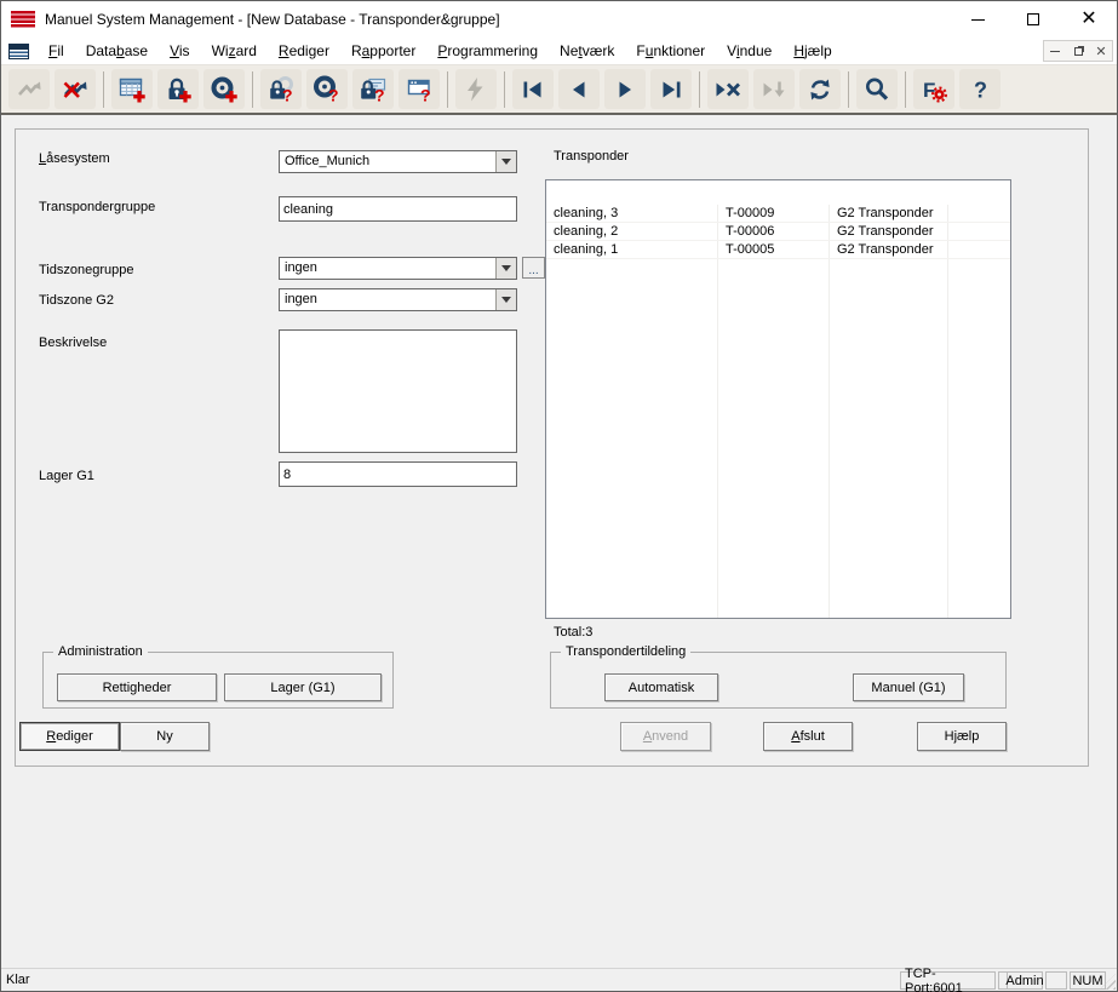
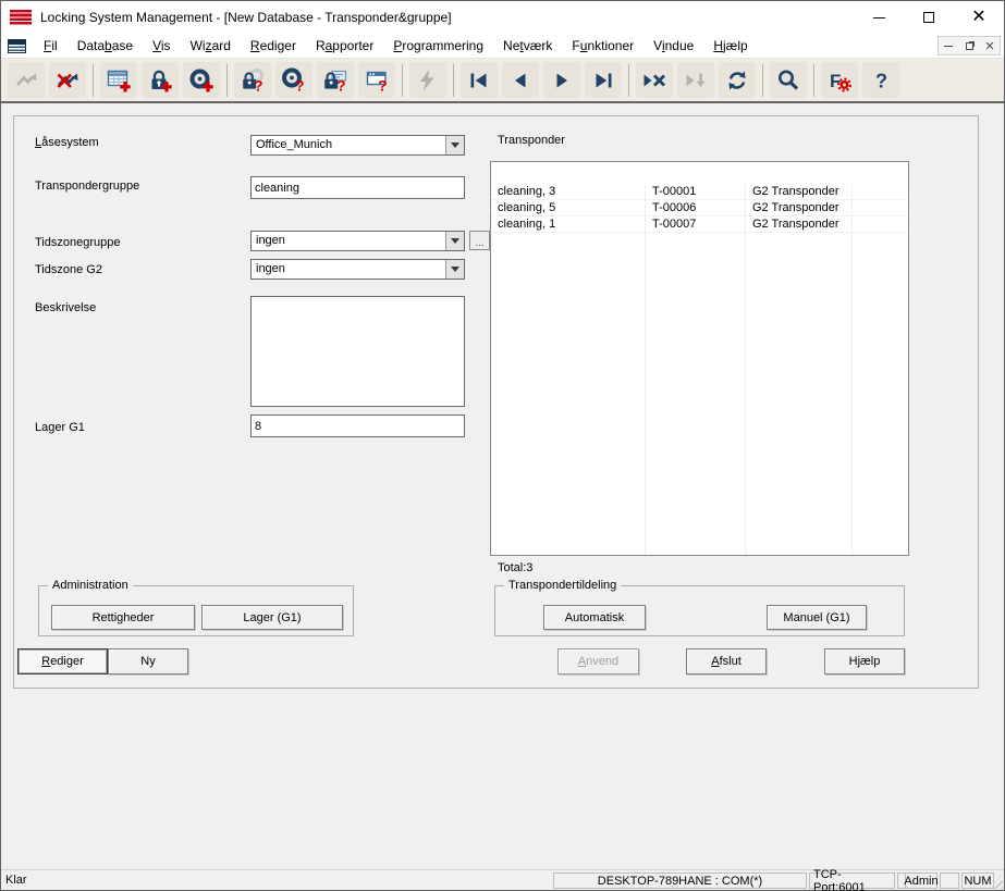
- Manuel System Management - [New Database - Transponder&gruppe]
+ Locking System Management - [New Database - Transponder&gruppe]
  ✕
  Fil
  Database
  Vis
  Wizard
  Rediger
  Rapporter
  Programmering
  Netværk
  Funktioner
  Vindue
  Hjælp
  ✕
  ?
  ?
  ?
  ?
  F
  ?
  Låsesystem
  Transpondergruppe
  Tidszonegruppe
  Tidszone G2
  Beskrivelse
  Lager G1
  Office_Munich
  cleaning
  ingen
  ...
  ingen
  8
  Transponder
  cleaning, 3
- T-00009
+ T-00001
  G2 Transponder
- cleaning, 2
+ cleaning, 5
  T-00006
  G2 Transponder
  cleaning, 1
- T-00005
+ T-00007
  G2 Transponder
  Total:3
  Administration
  Rettigheder
  Lager (G1)
  Transpondertildeling
  Automatisk
  Manuel (G1)
  R
  ediger
  Ny
  A
  nvend
  A
  fslut
  Hjælp
  Klar
+ DESKTOP-789HANE : COM(*)
  TCP-Port:6001
  Admin
  NUM
